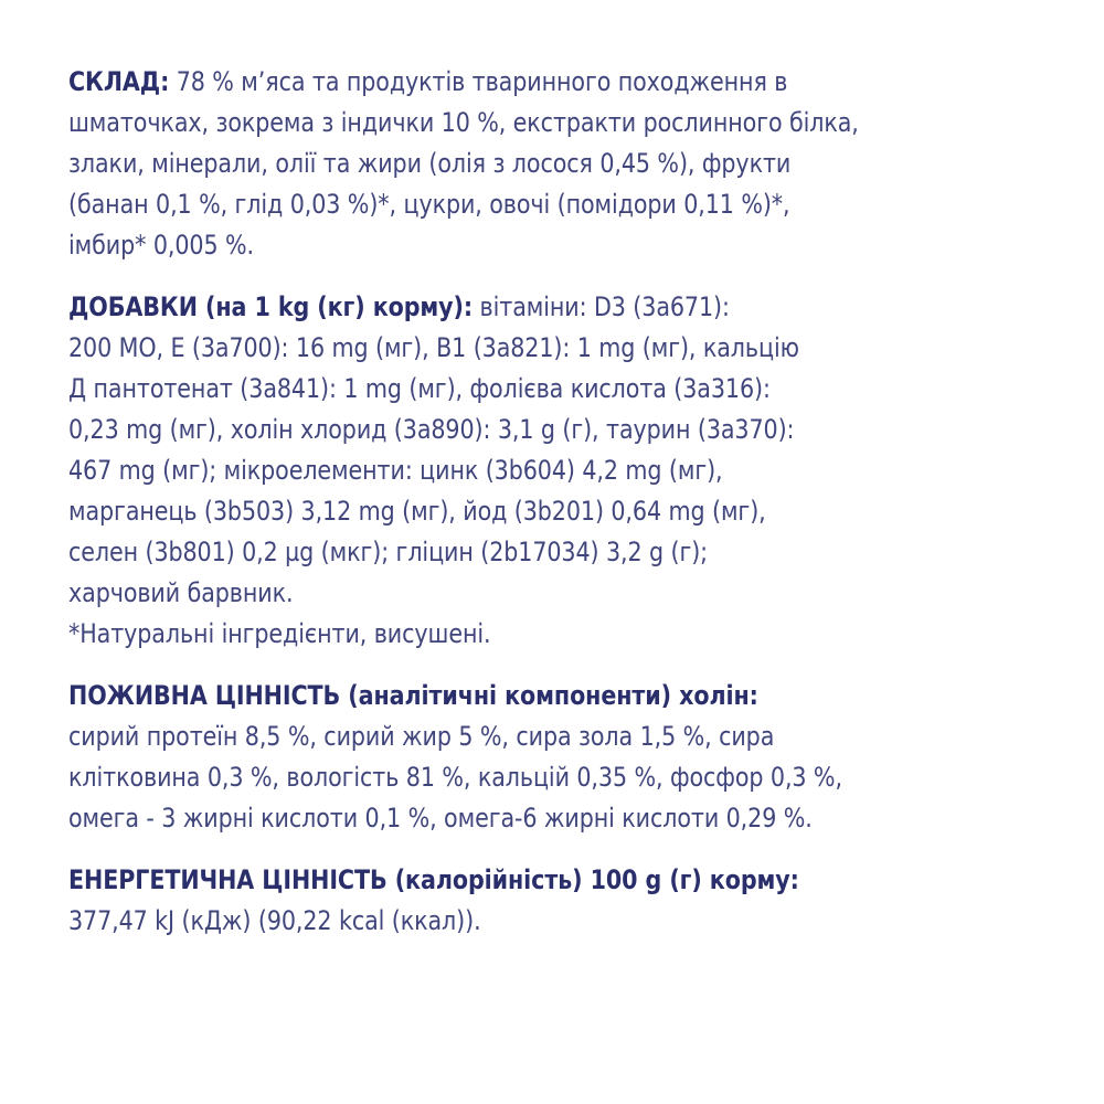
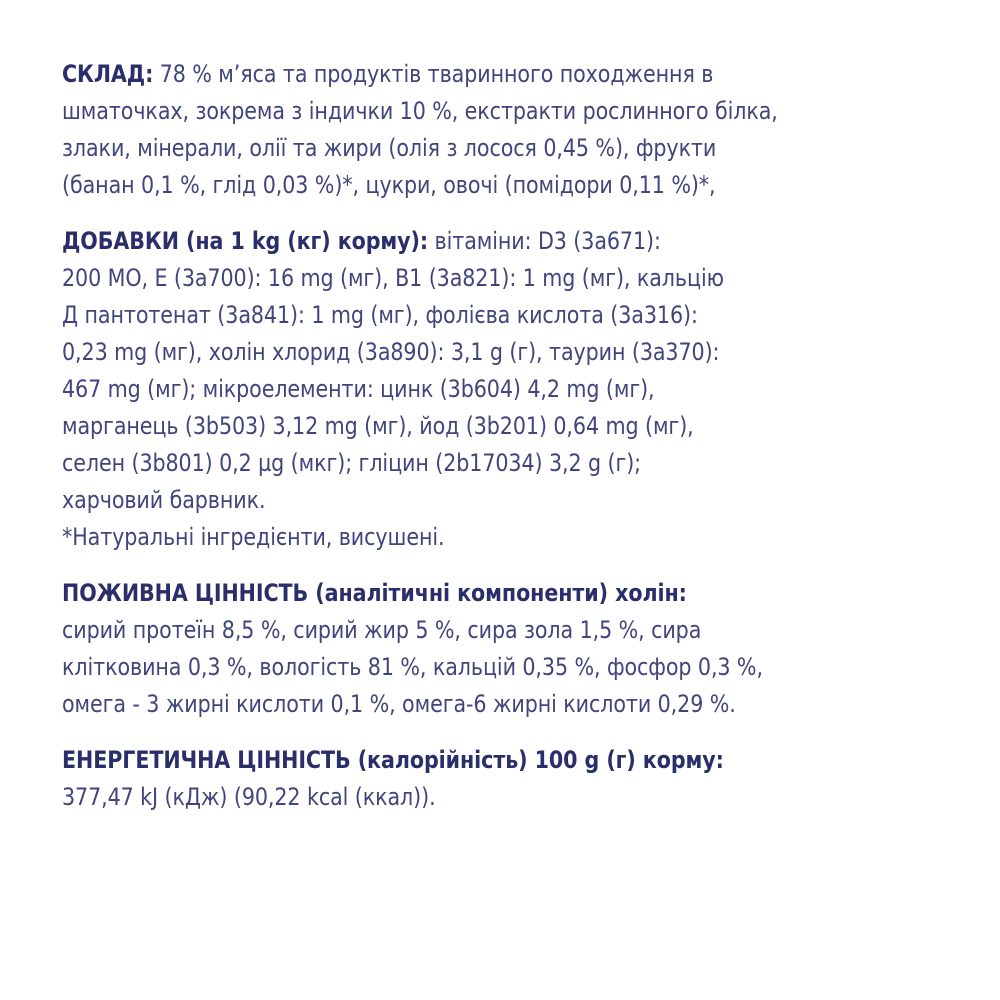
  СКЛАД: 78 % м’яса та продуктів тваринного походження в
  шматочках, зокрема з індички 10 %, екстракти рослинного білка,
  злаки, мінерали, олії та жири (олія з лосося 0,45 %), фрукти
  (банан 0,1 %, глід 0,03 %)*, цукри, овочі (помідори 0,11 %)*,
- імбир* 0,005 %.
  ДОБАВКИ (на 1 kg (кг) корму): вітаміни: D3 (3a671):
  200 МО, Е (3a700): 16 mg (мг), В1 (3a821): 1 mg (мг), кальцію
  Д пантотенат (3a841): 1 mg (мг), фолієва кислота (3a316):
  0,23 mg (мг), холін хлорид (3a890): 3,1 g (г), таурин (3a370):
  467 mg (мг); мікроелементи: цинк (3b604) 4,2 mg (мг),
  марганець (3b503) 3,12 mg (мг), йод (3b201) 0,64 mg (мг),
  селен (3b801) 0,2 µg (мкг); гліцин (2b17034) 3,2 g (г);
  харчовий барвник.
  *Натуральні інгредієнти, висушені.
  ПОЖИВНА ЦІННІСТЬ (аналітичні компоненти) холін:
  сирий протеїн 8,5 %, сирий жир 5 %, сира зола 1,5 %, сира
  клітковина 0,3 %, вологість 81 %, кальцій 0,35 %, фосфор 0,3 %,
  омега - 3 жирні кислоти 0,1 %, омега-6 жирні кислоти 0,29 %.
  ЕНЕРГЕТИЧНА ЦІННІСТЬ (калорійність) 100 g (г) корму:
  377,47 kJ (кДж) (90,22 kcal (ккал)).
